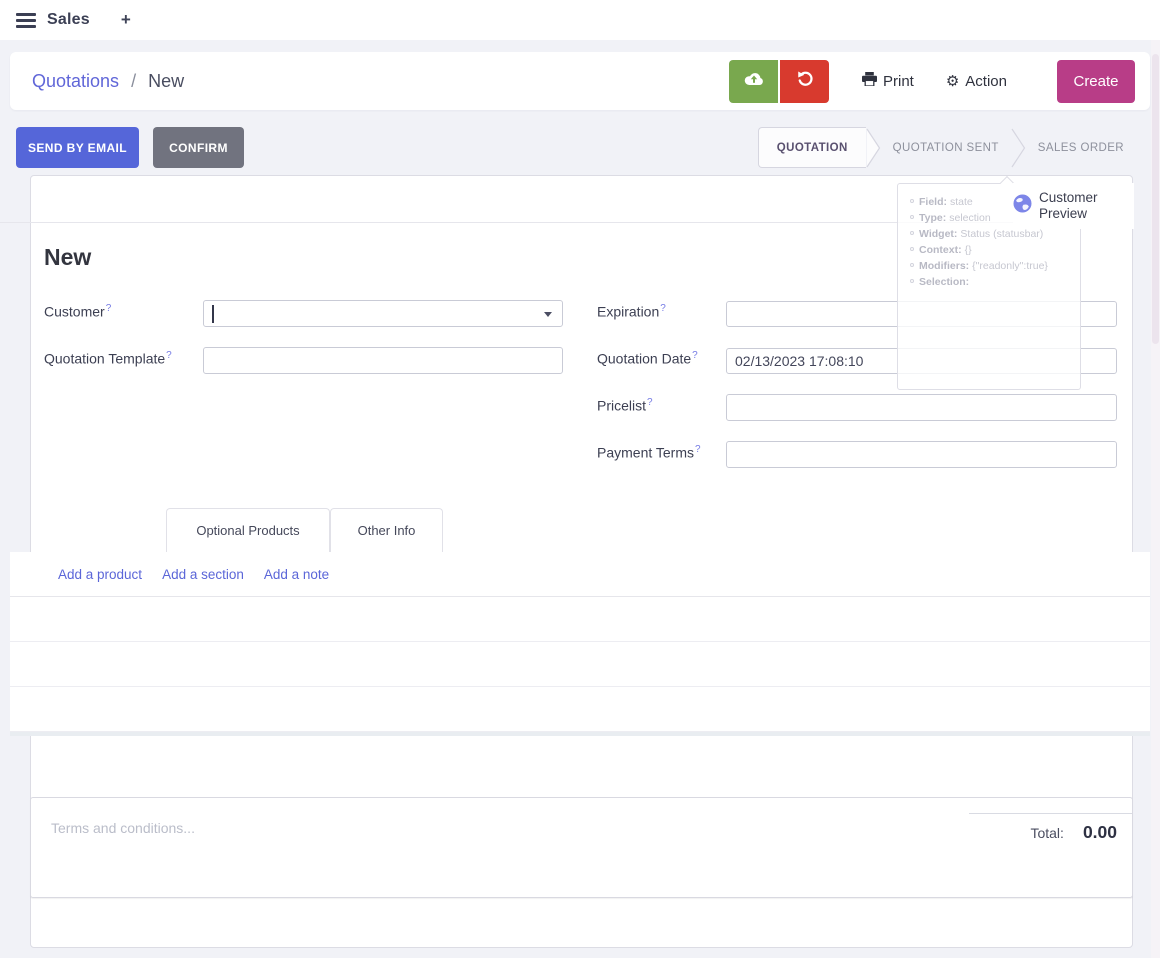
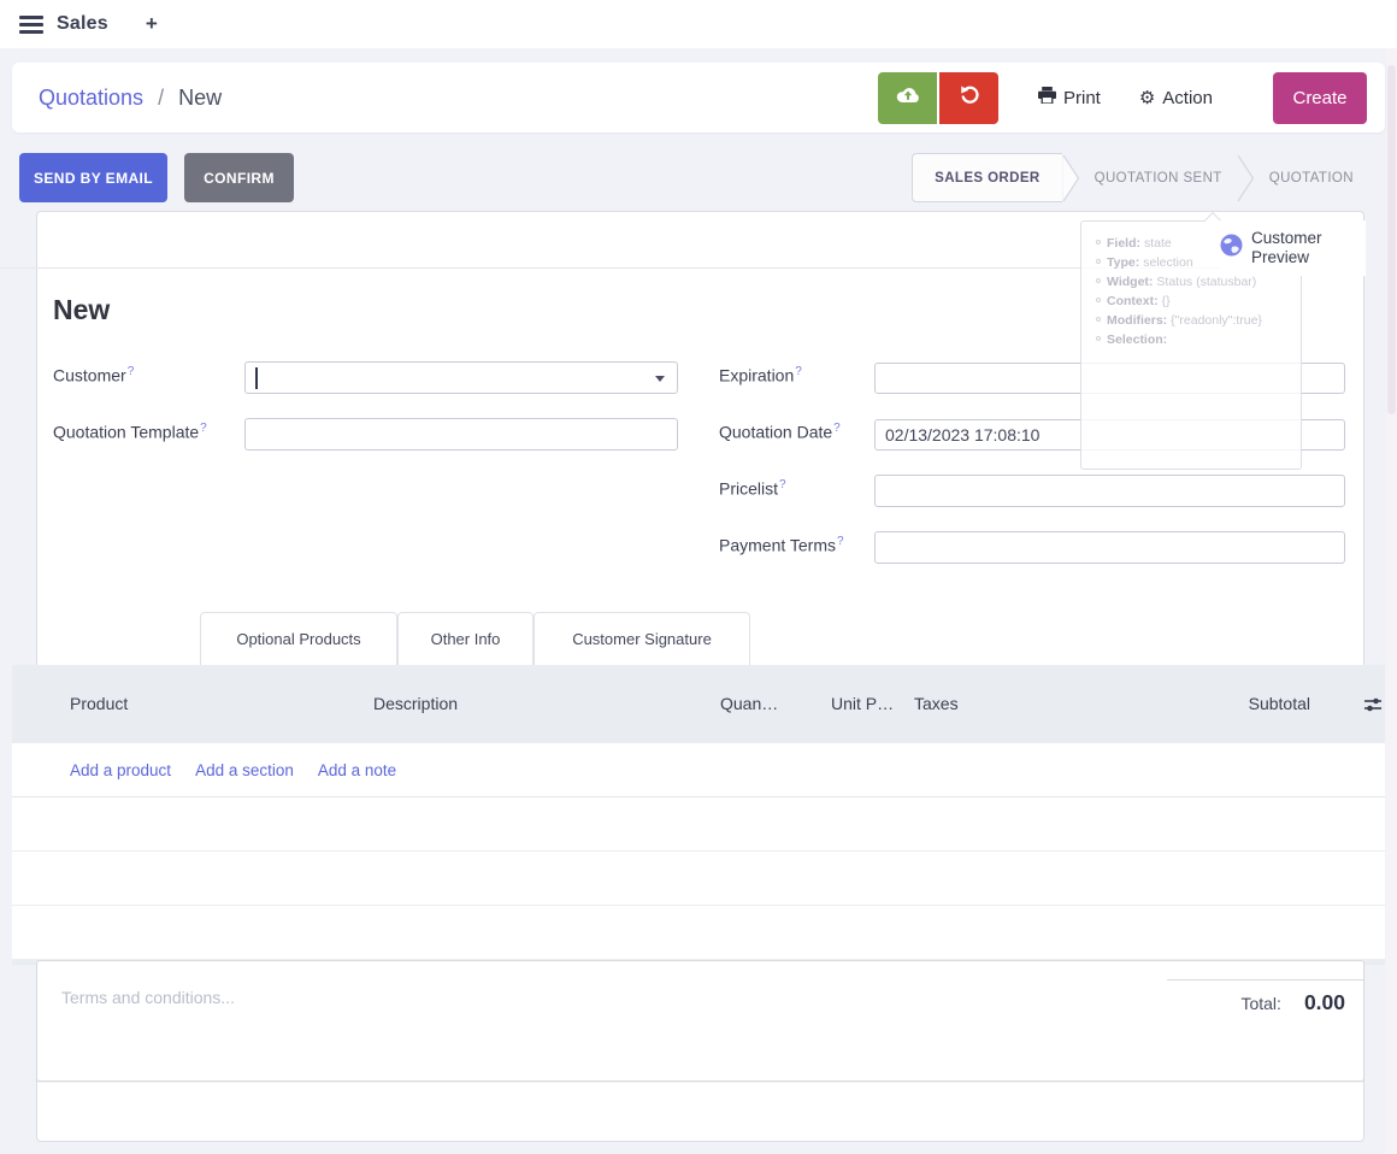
  Sales
  +
  Quotations / New
  Print
  ⚙
  Action
  Create
  SEND BY EMAIL
  CONFIRM
- QUOTATION
+ SALES ORDER
  QUOTATION SENT
- SALES ORDER
+ QUOTATION
  New
  Customer?
  Quotation Template?
  Expiration?
  Quotation Date?
  02/13/2023 17:08:10
  Pricelist?
  Payment Terms?
  Field:
  state
  Type:
  selection
  Widget:
  Status (statusbar)
  Context:
  {}
  Modifiers:
  {"readonly":true}
  Selection:
  Customer Preview
  Optional Products
  Other Info
+ Customer Signature
+ Product
+ Description
+ Quan…
+ Unit P…
+ Taxes
+ Subtotal
  Add a product
  Add a section
  Add a note
  Terms and conditions...
  Total:
  0.00
